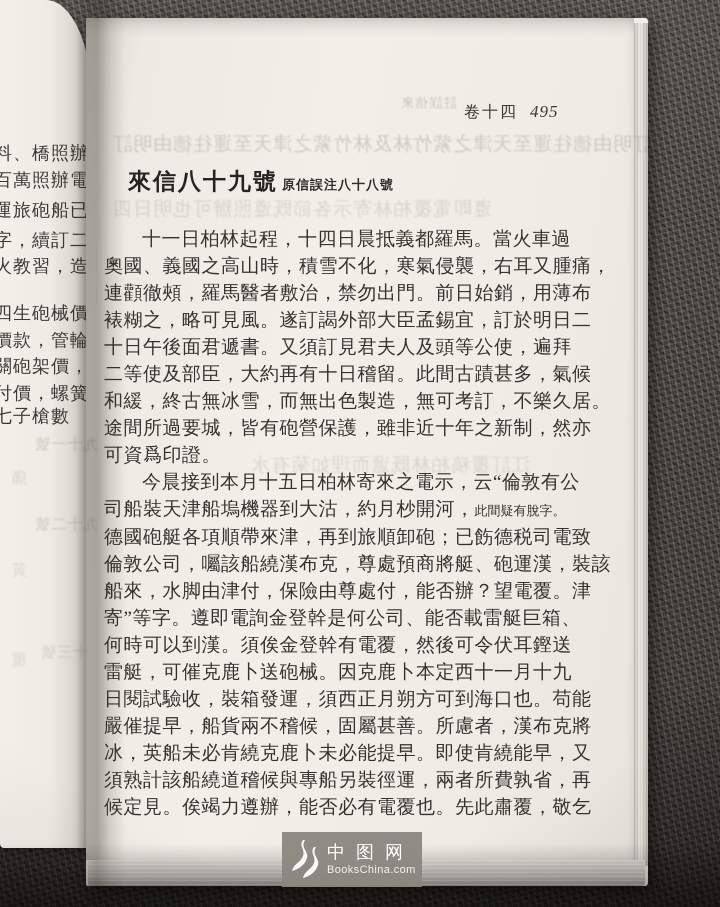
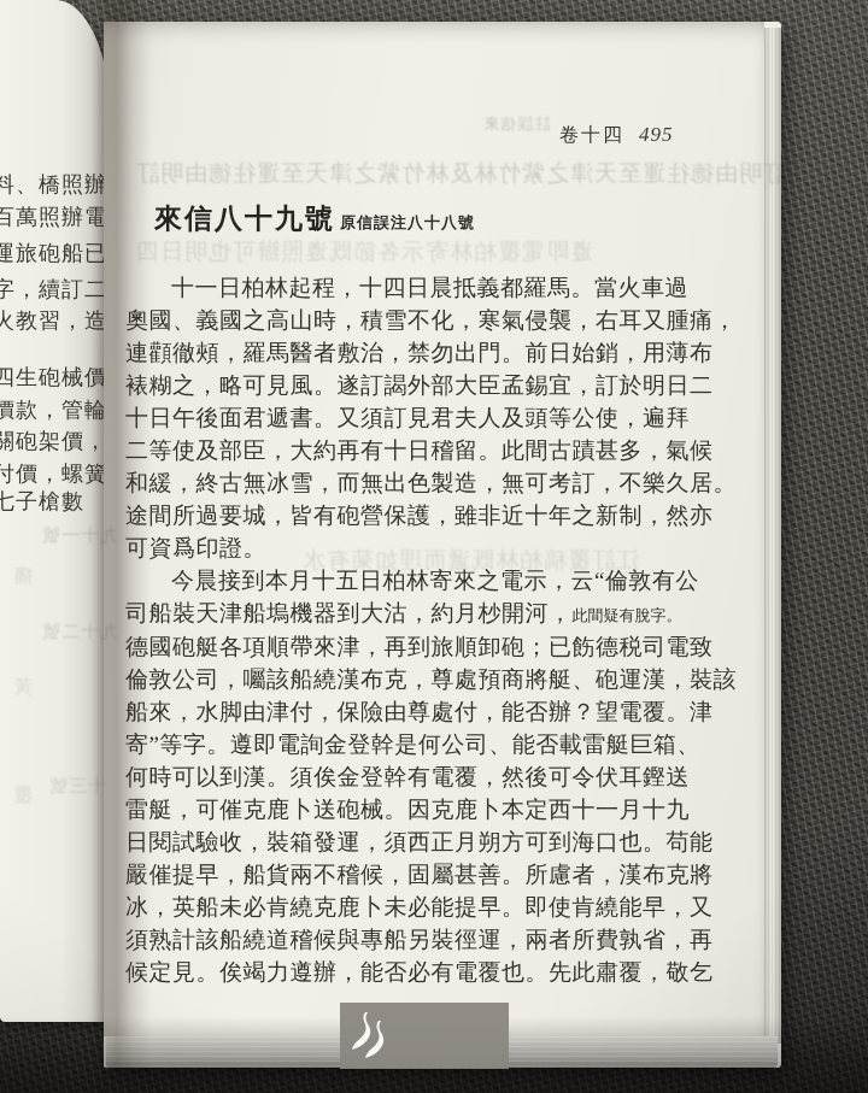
- 中图网
- BooksChina.com
